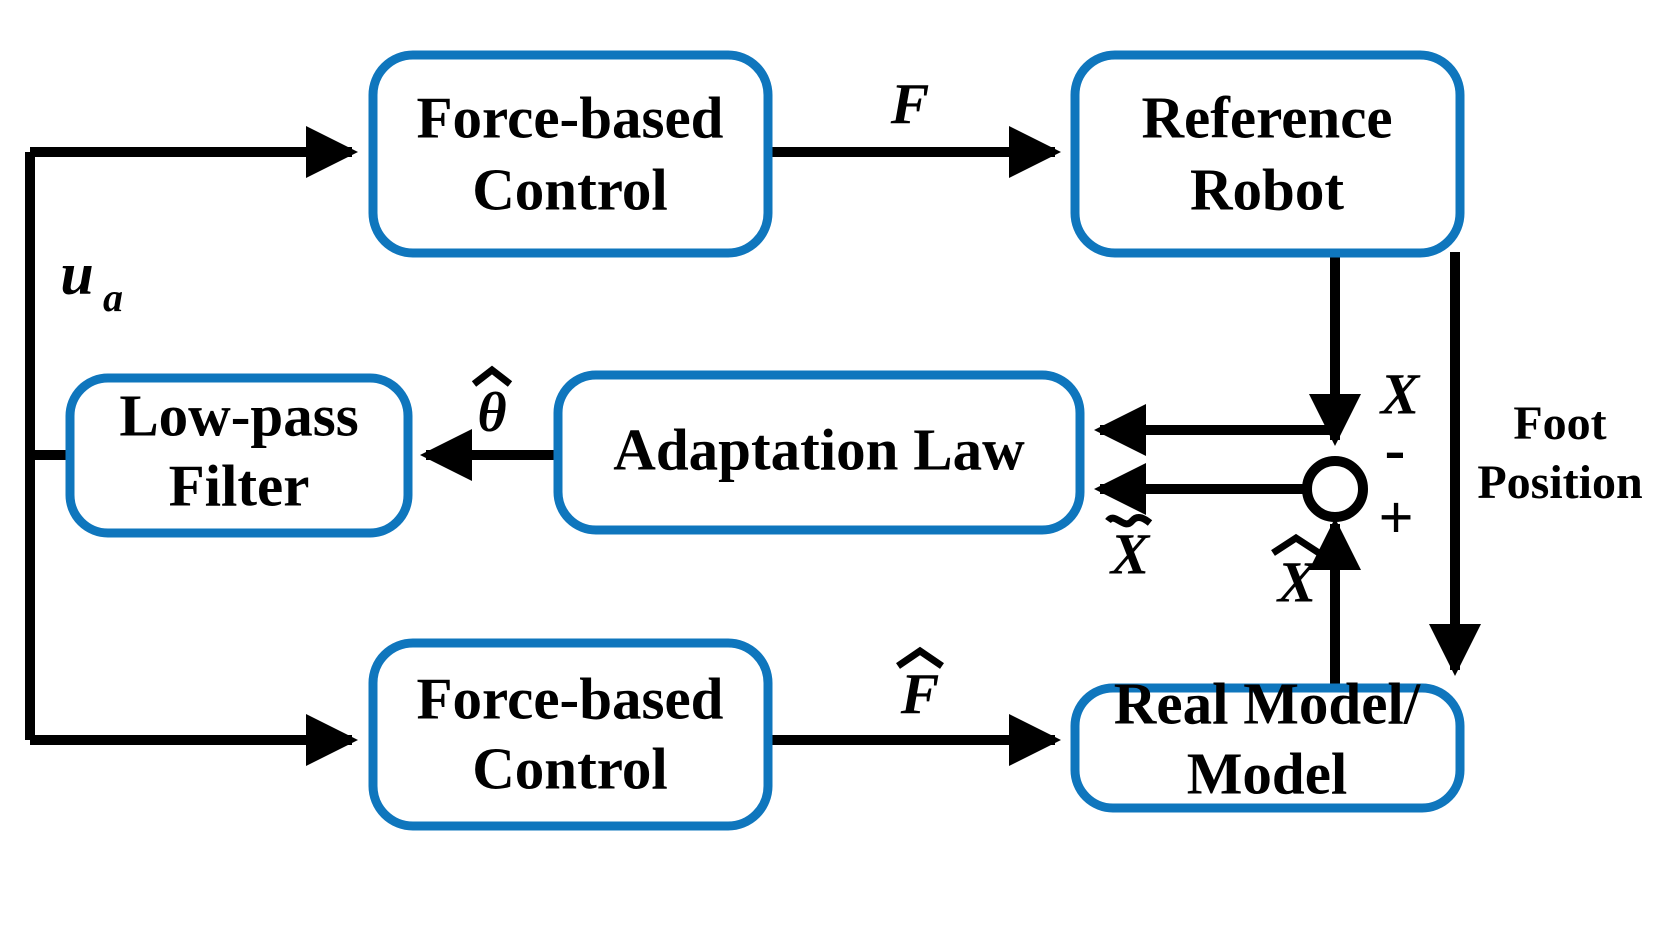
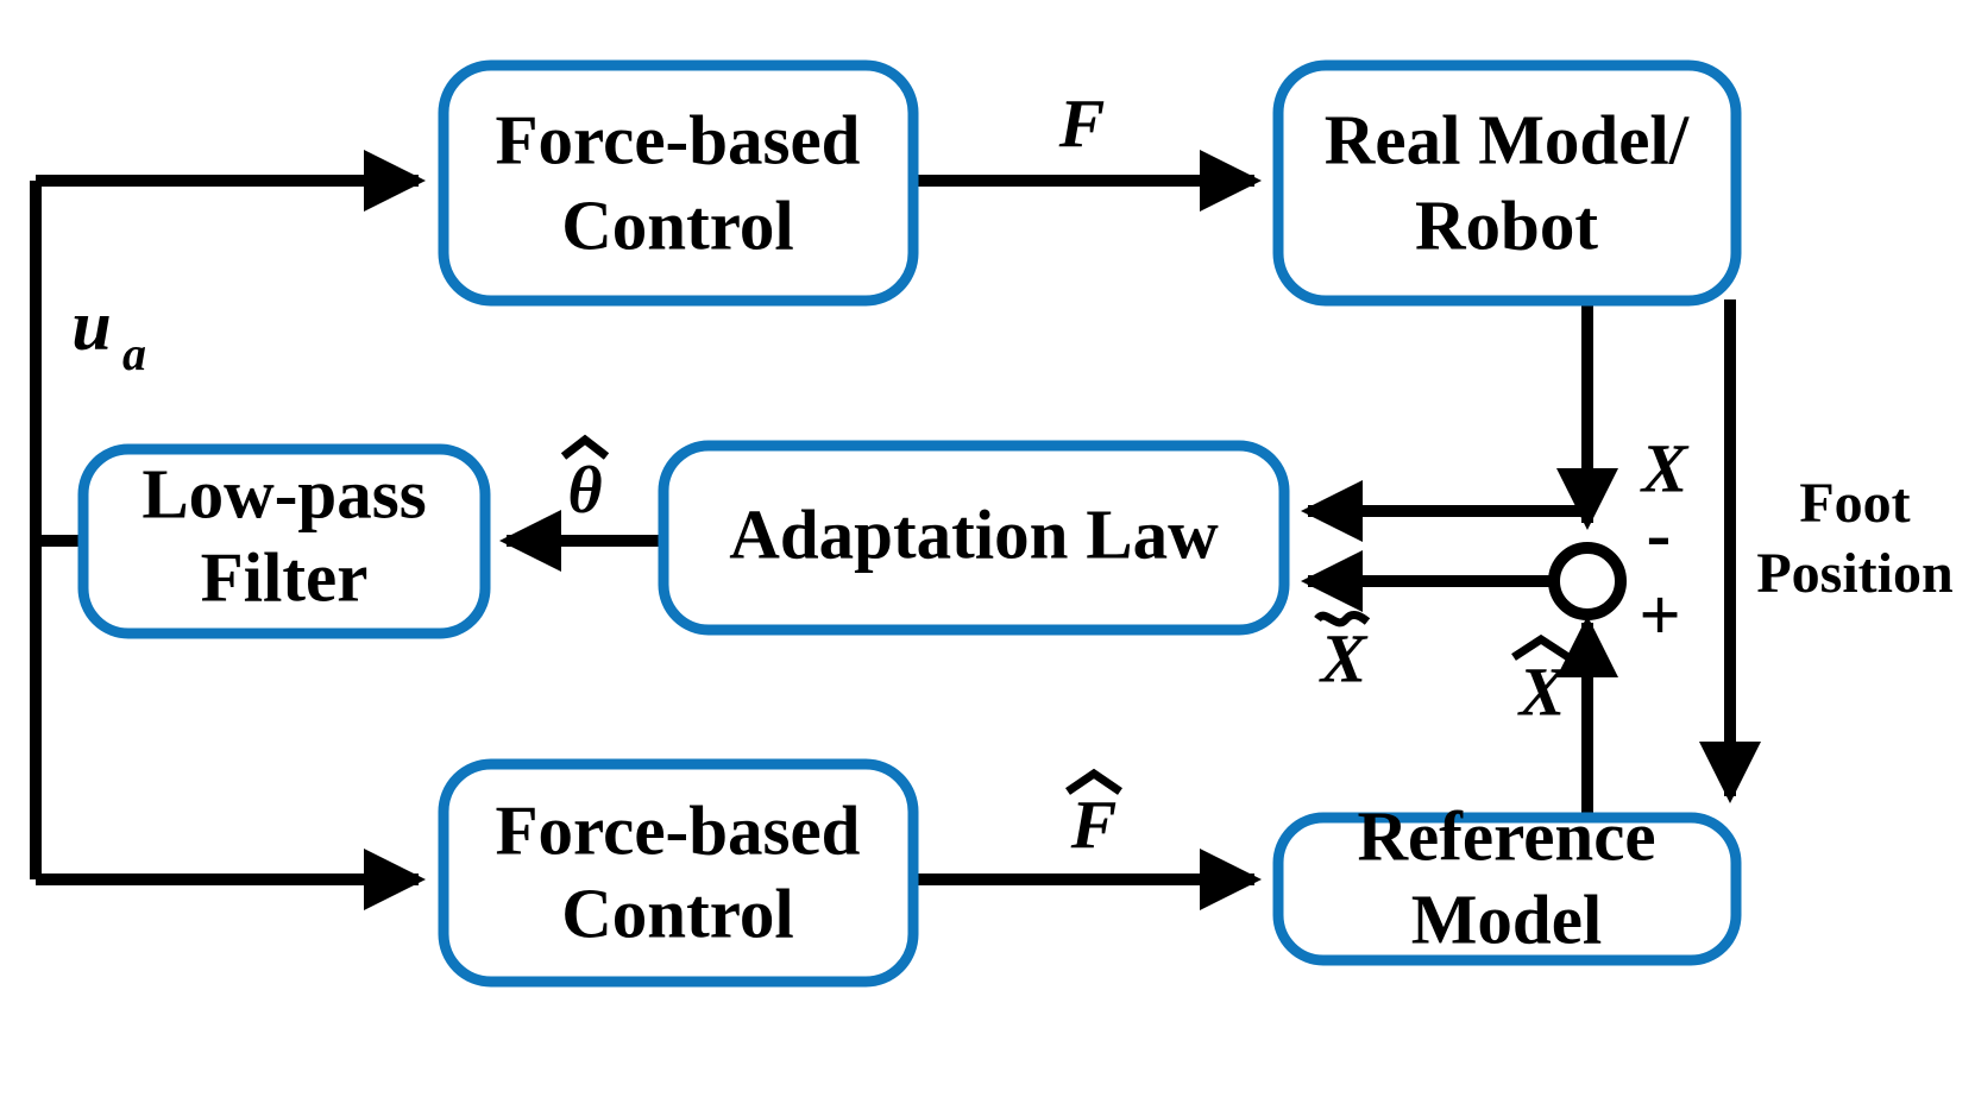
  Force-based
  Control
- Reference
+ Real Model/
  Robot
  Low-pass
  Filter
  Adaptation Law
  Force-based
  Control
- Real Model/
+ Reference
  Model
  -
  +
  u
  a
  F
  θ
  X
  X
  X
  F
  Foot
  Position
